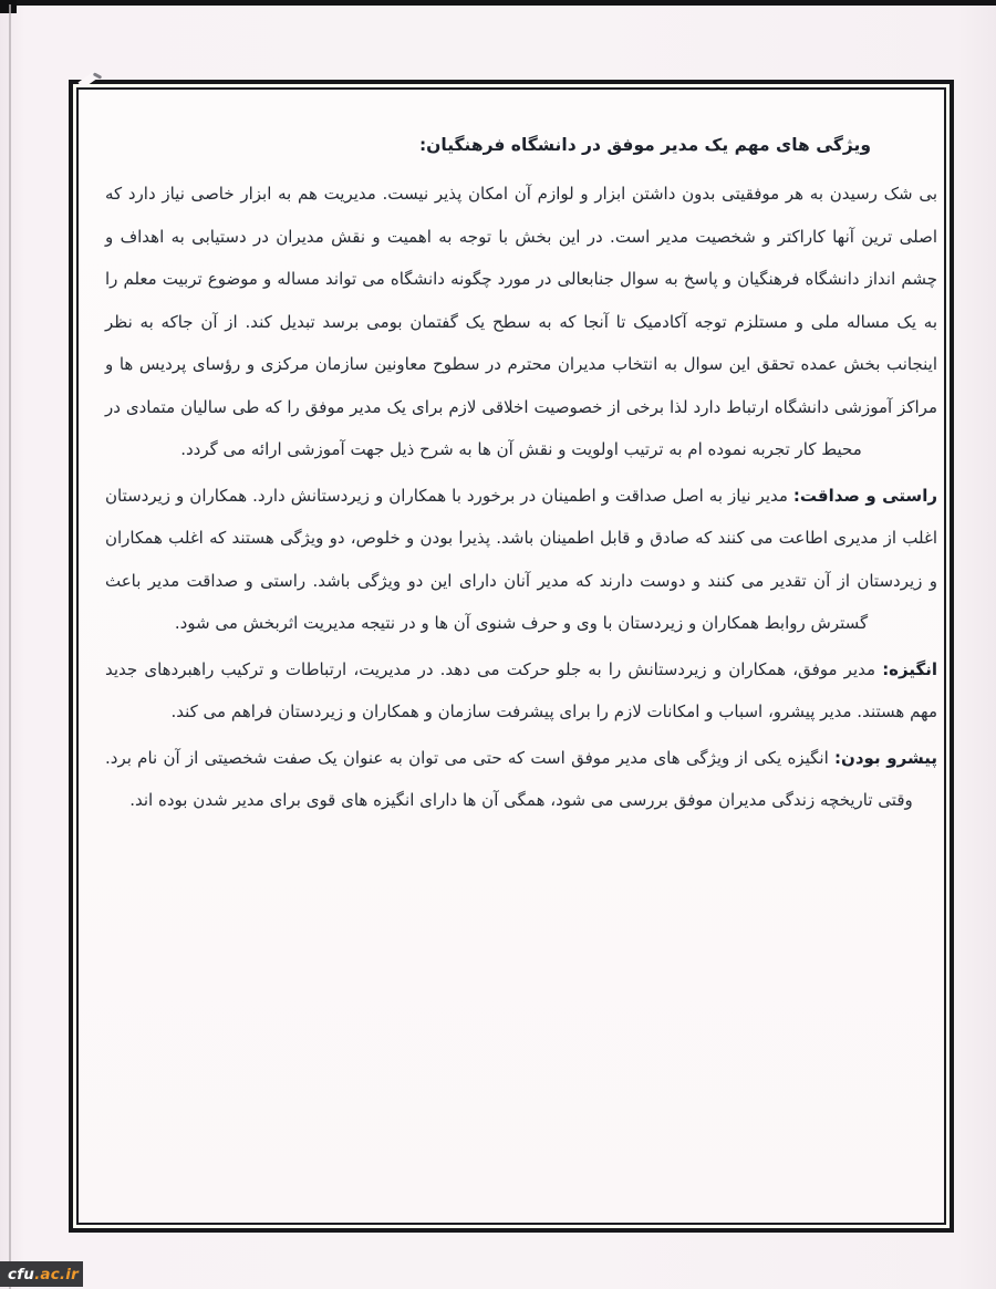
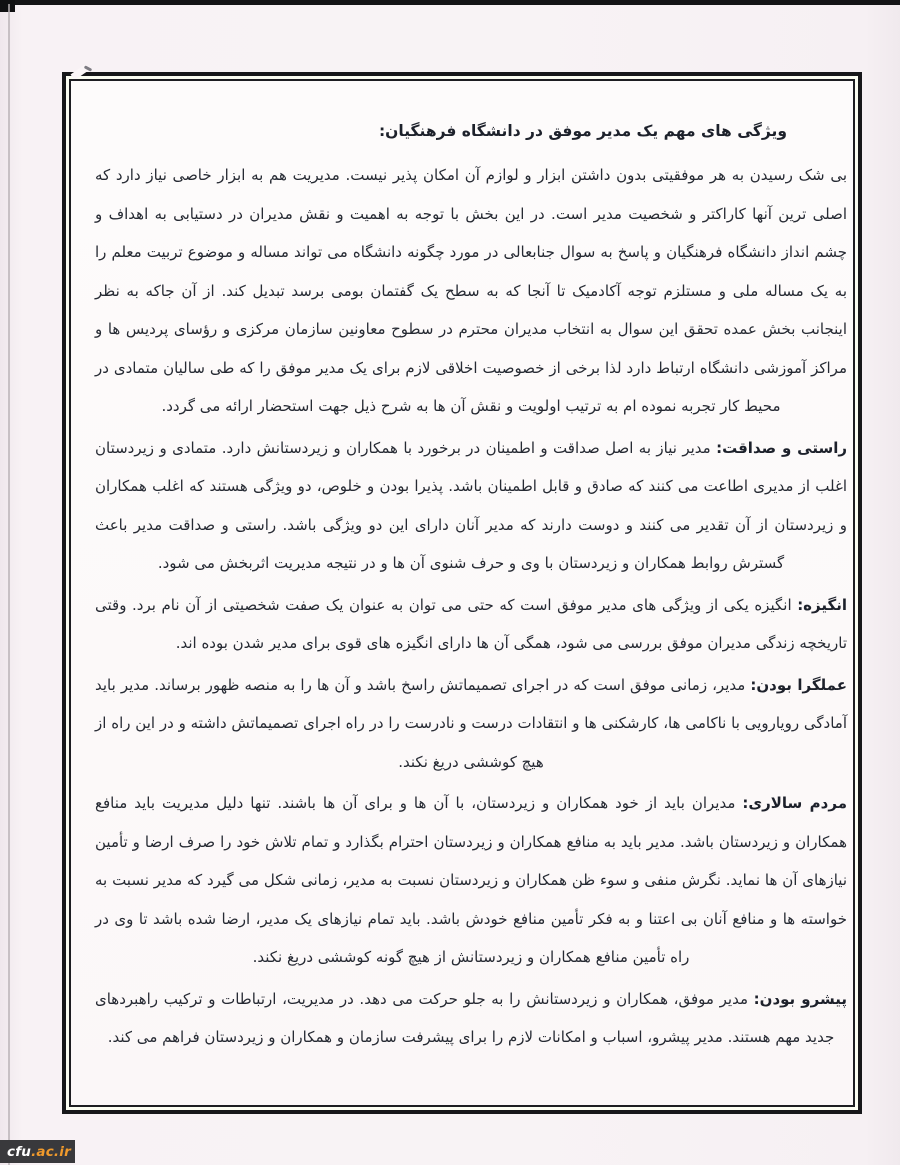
  ویژگی های مهم یک مدیر موفق در دانشگاه فرهنگیان:
- بی شک رسیدن به هر موفقیتی بدون داشتن ابزار و لوازم آن امکان پذیر نیست. مدیریت هم به ابزار خاصی نیاز دارد که اصلی ترین آنها کاراکتر و شخصیت مدیر است. در این بخش با توجه به اهمیت و نقش مدیران در دستیابی به اهداف و چشم انداز دانشگاه فرهنگیان و پاسخ به سوال جنابعالی در مورد چگونه دانشگاه می تواند مساله و موضوع تربیت معلم را به یک مساله ملی و مستلزم توجه آکادمیک تا آنجا که به سطح یک گفتمان بومی برسد تبدیل کند. از آن جاکه به نظر اینجانب بخش عمده تحقق این سوال به انتخاب مدیران محترم در سطوح معاونین سازمان مرکزی و رؤسای پردیس ها و مراکز آموزشی دانشگاه ارتباط دارد لذا برخی از خصوصیت اخلاقی لازم برای یک مدیر موفق را که طی سالیان متمادی در محیط کار تجربه نموده ام به ترتیب اولویت و نقش آن ها به شرح ذیل جهت آموزشی ارائه می گردد.
+ بی شک رسیدن به هر موفقیتی بدون داشتن ابزار و لوازم آن امکان پذیر نیست. مدیریت هم به ابزار خاصی نیاز دارد که اصلی ترین آنها کاراکتر و شخصیت مدیر است. در این بخش با توجه به اهمیت و نقش مدیران در دستیابی به اهداف و چشم انداز دانشگاه فرهنگیان و پاسخ به سوال جنابعالی در مورد چگونه دانشگاه می تواند مساله و موضوع تربیت معلم را به یک مساله ملی و مستلزم توجه آکادمیک تا آنجا که به سطح یک گفتمان بومی برسد تبدیل کند. از آن جاکه به نظر اینجانب بخش عمده تحقق این سوال به انتخاب مدیران محترم در سطوح معاونین سازمان مرکزی و رؤسای پردیس ها و مراکز آموزشی دانشگاه ارتباط دارد لذا برخی از خصوصیت اخلاقی لازم برای یک مدیر موفق را که طی سالیان متمادی در محیط کار تجربه نموده ام به ترتیب اولویت و نقش آن ها به شرح ذیل جهت استحضار ارائه می گردد.
- راستی و صداقت: مدیر نیاز به اصل صداقت و اطمینان در برخورد با همکاران و زیردستانش دارد. همکاران و زیردستان اغلب از مدیری اطاعت می کنند که صادق و قابل اطمینان باشد. پذیرا بودن و خلوص، دو ویژگی هستند که اغلب همکاران و زیردستان از آن تقدیر می کنند و دوست دارند که مدیر آنان دارای این دو ویژگی باشد. راستی و صداقت مدیر باعث گسترش روابط همکاران و زیردستان با وی و حرف شنوی آن ها و در نتیجه مدیریت اثربخش می شود.
+ راستی و صداقت: مدیر نیاز به اصل صداقت و اطمینان در برخورد با همکاران و زیردستانش دارد. متمادی و زیردستان اغلب از مدیری اطاعت می کنند که صادق و قابل اطمینان باشد. پذیرا بودن و خلوص، دو ویژگی هستند که اغلب همکاران و زیردستان از آن تقدیر می کنند و دوست دارند که مدیر آنان دارای این دو ویژگی باشد. راستی و صداقت مدیر باعث گسترش روابط همکاران و زیردستان با وی و حرف شنوی آن ها و در نتیجه مدیریت اثربخش می شود.
- انگیزه: مدیر موفق، همکاران و زیردستانش را به جلو حرکت می دهد. در مدیریت، ارتباطات و ترکیب راهبردهای جدید مهم هستند. مدیر پیشرو، اسباب و امکانات لازم را برای پیشرفت سازمان و همکاران و زیردستان فراهم می کند.
+ انگیزه: انگیزه یکی از ویژگی های مدیر موفق است که حتی می توان به عنوان یک صفت شخصیتی از آن نام برد. وقتی تاریخچه زندگی مدیران موفق بررسی می شود، همگی آن ها دارای انگیزه های قوی برای مدیر شدن بوده اند.
+ عملگرا بودن: مدیر، زمانی موفق است که در اجرای تصمیماتش راسخ باشد و آن ها را به منصه ظهور برساند. مدیر باید آمادگی رویارویی با ناکامی ها، کارشکنی ها و انتقادات درست و نادرست را در راه اجرای تصمیماتش داشته و در این راه از هیچ کوششی دریغ نکند.
+ مردم سالاری: مدیران باید از خود همکاران و زیردستان، با آن ها و برای آن ها باشند. تنها دلیل مدیریت باید منافع همکاران و زیردستان باشد. مدیر باید به منافع همکاران و زیردستان احترام بگذارد و تمام تلاش خود را صرف ارضا و تأمین نیازهای آن ها نماید. نگرش منفی و سوء ظن همکاران و زیردستان نسبت به مدیر، زمانی شکل می گیرد که مدیر نسبت به خواسته ها و منافع آنان بی اعتنا و به فکر تأمین منافع خودش باشد. باید تمام نیازهای یک مدیر، ارضا شده باشد تا وی در راه تأمین منافع همکاران و زیردستانش از هیچ گونه کوششی دریغ نکند.
- پیشرو بودن: انگیزه یکی از ویژگی های مدیر موفق است که حتی می توان به عنوان یک صفت شخصیتی از آن نام برد. وقتی تاریخچه زندگی مدیران موفق بررسی می شود، همگی آن ها دارای انگیزه های قوی برای مدیر شدن بوده اند.
+ پیشرو بودن: مدیر موفق، همکاران و زیردستانش را به جلو حرکت می دهد. در مدیریت، ارتباطات و ترکیب راهبردهای جدید مهم هستند. مدیر پیشرو، اسباب و امکانات لازم را برای پیشرفت سازمان و همکاران و زیردستان فراهم می کند.
  cfu
  .ac.ir
